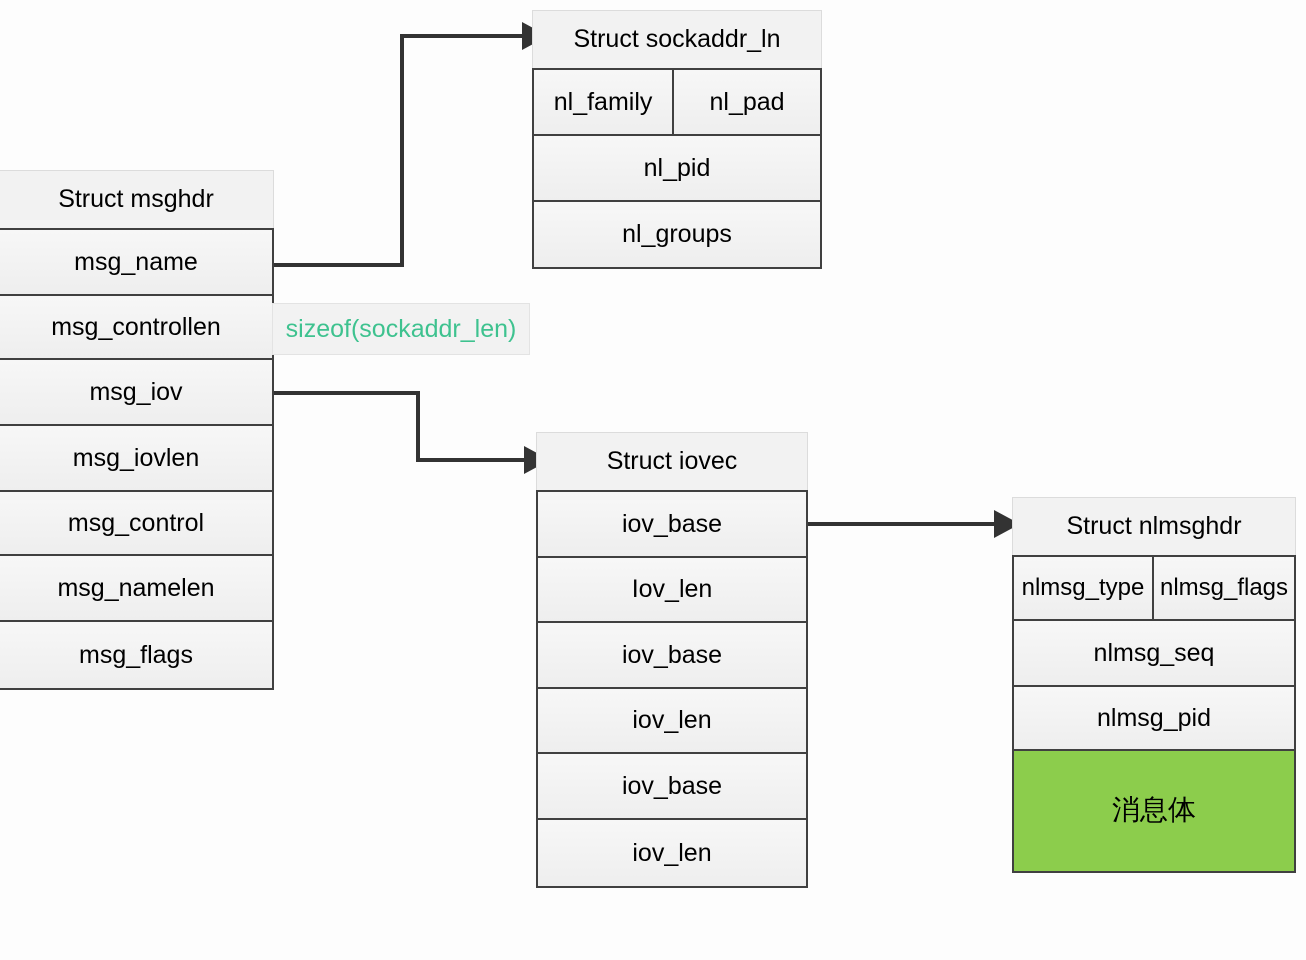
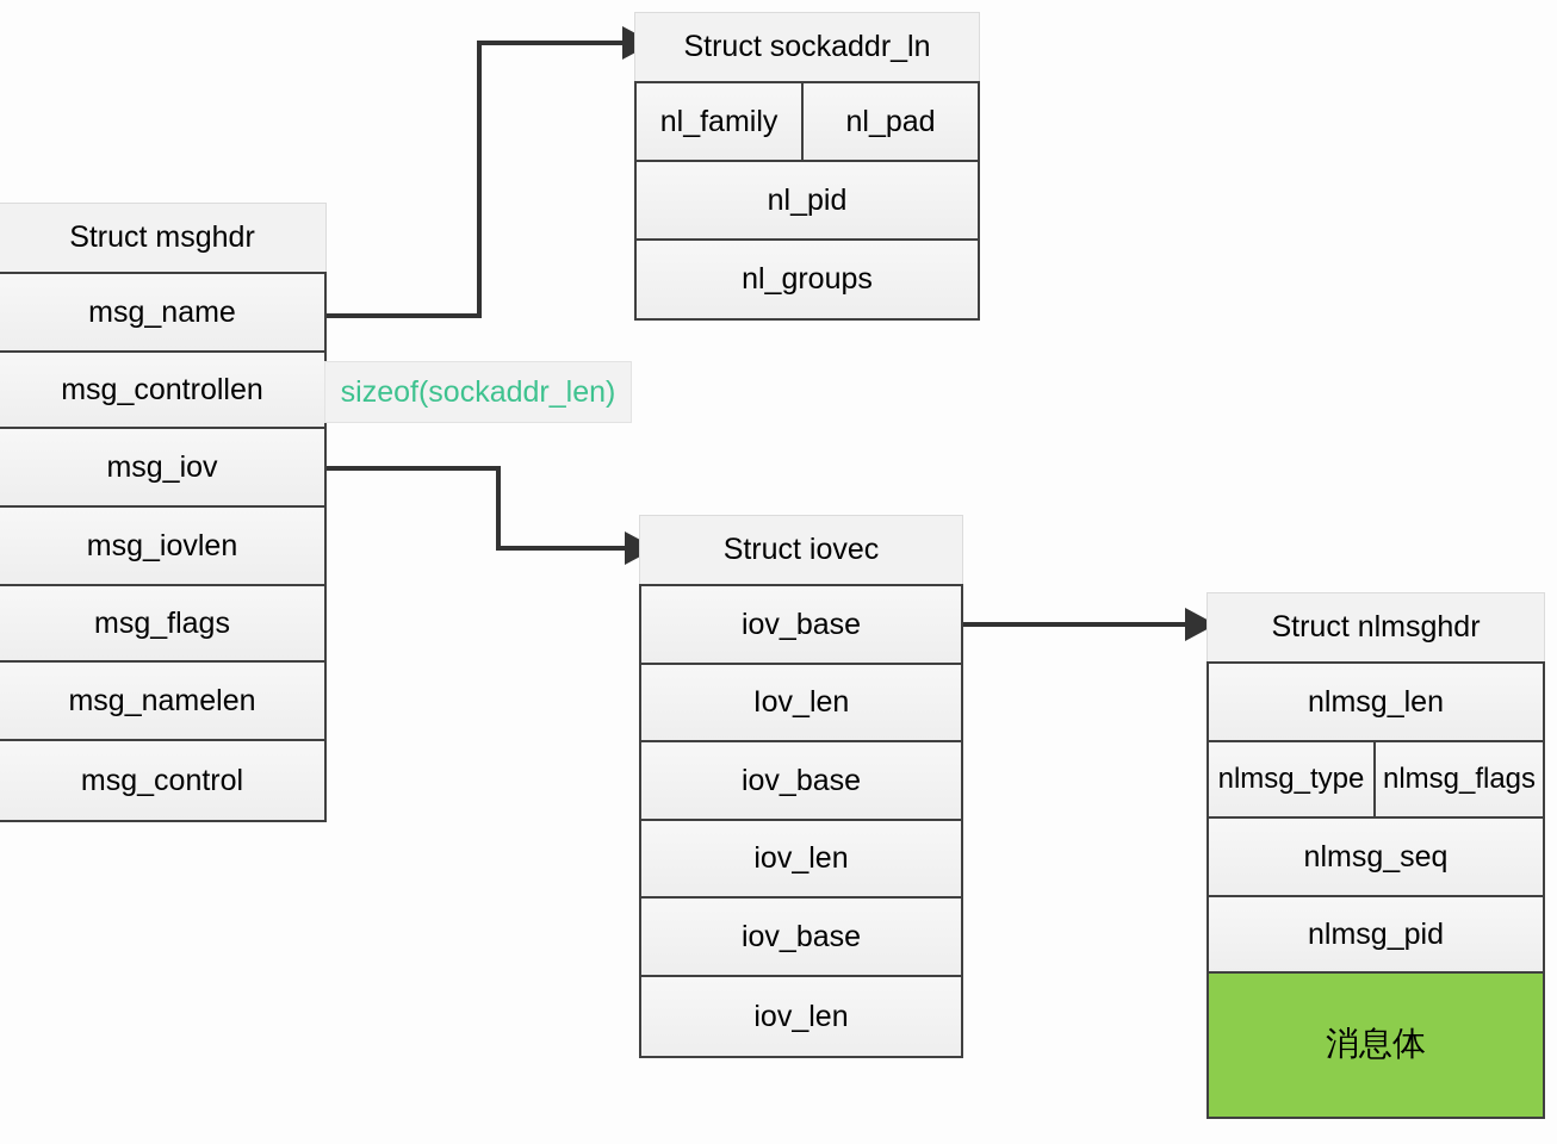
  Struct msghdr
  msg_name
  msg_controllen
  msg_iov
  msg_iovlen
- msg_control
+ msg_flags
  msg_namelen
- msg_flags
+ msg_control
  sizeof(sockaddr_len)
  Struct sockaddr_ln
  nl_family
  nl_pad
  nl_pid
  nl_groups
  Struct iovec
  iov_base
  Iov_len
  iov_base
  iov_len
  iov_base
  iov_len
  Struct nlmsghdr
+ nlmsg_len
  nlmsg_type
  nlmsg_flags
  nlmsg_seq
  nlmsg_pid
  消息体
